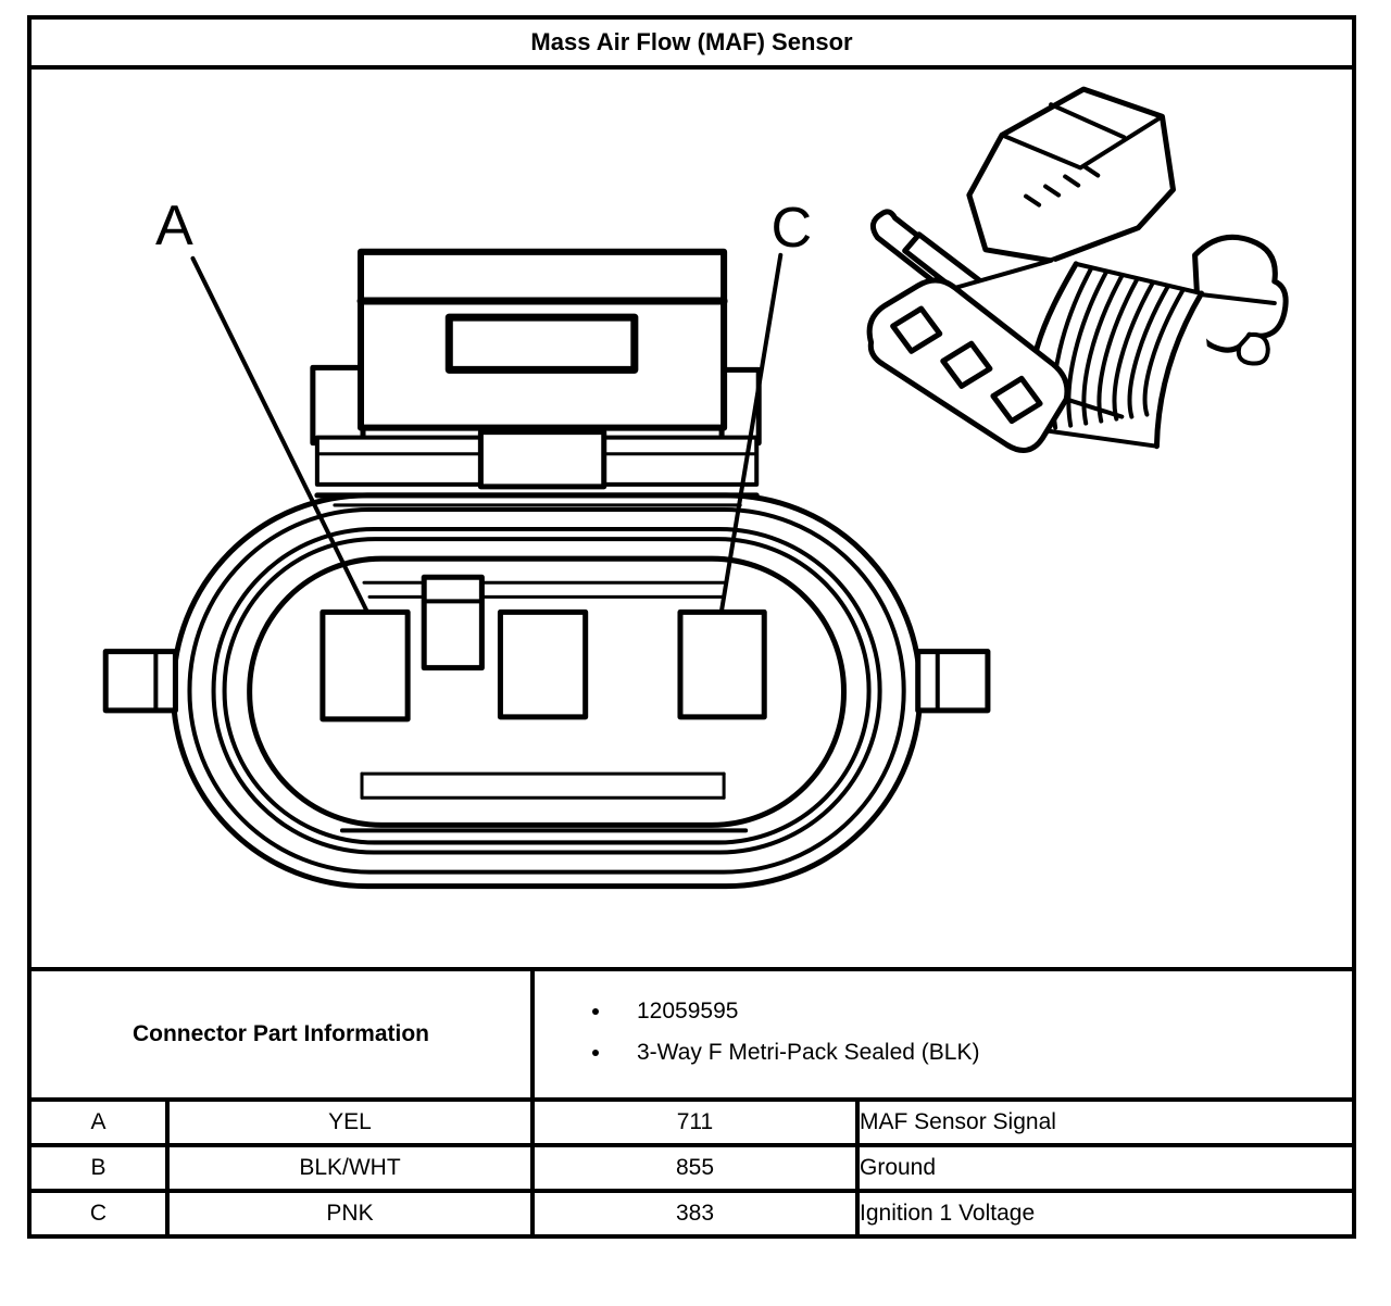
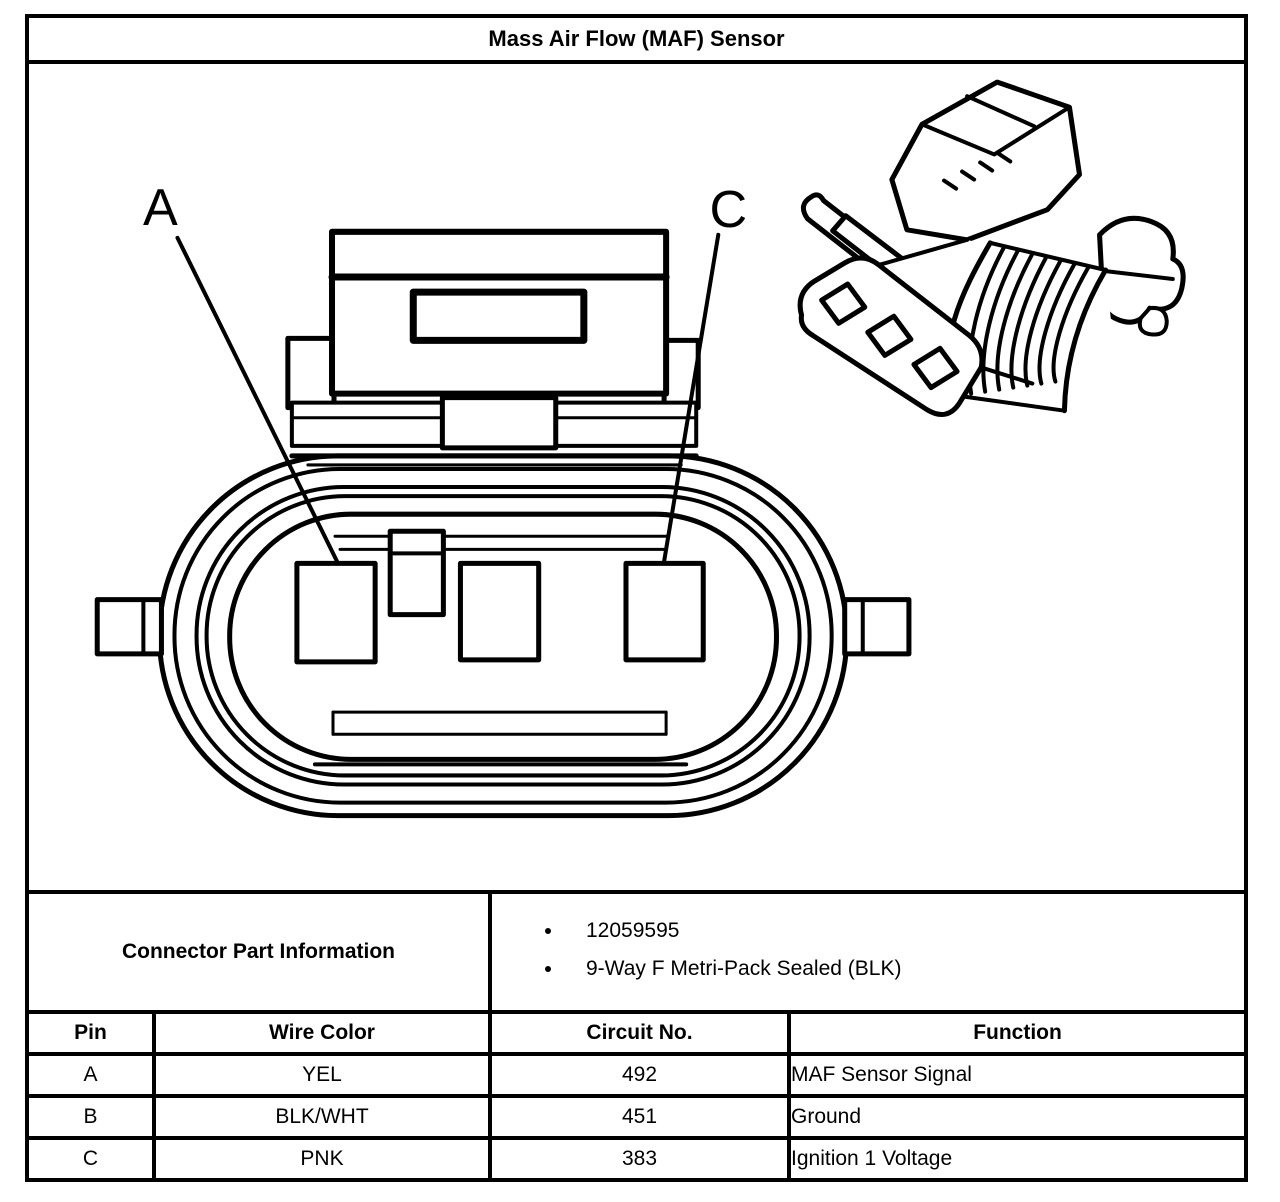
  Mass Air Flow (MAF) Sensor
  A C
- Connector Part Information	12059595 3-Way F Metri-Pack Sealed (BLK)
+ Connector Part Information	12059595 9-Way F Metri-Pack Sealed (BLK)
+ Pin	Wire Color	Circuit No.	Function
- A	YEL	711	MAF Sensor Signal
+ A	YEL	492	MAF Sensor Signal
- B	BLK/WHT	855	Ground
+ B	BLK/WHT	451	Ground
  C	PNK	383	Ignition 1 Voltage
